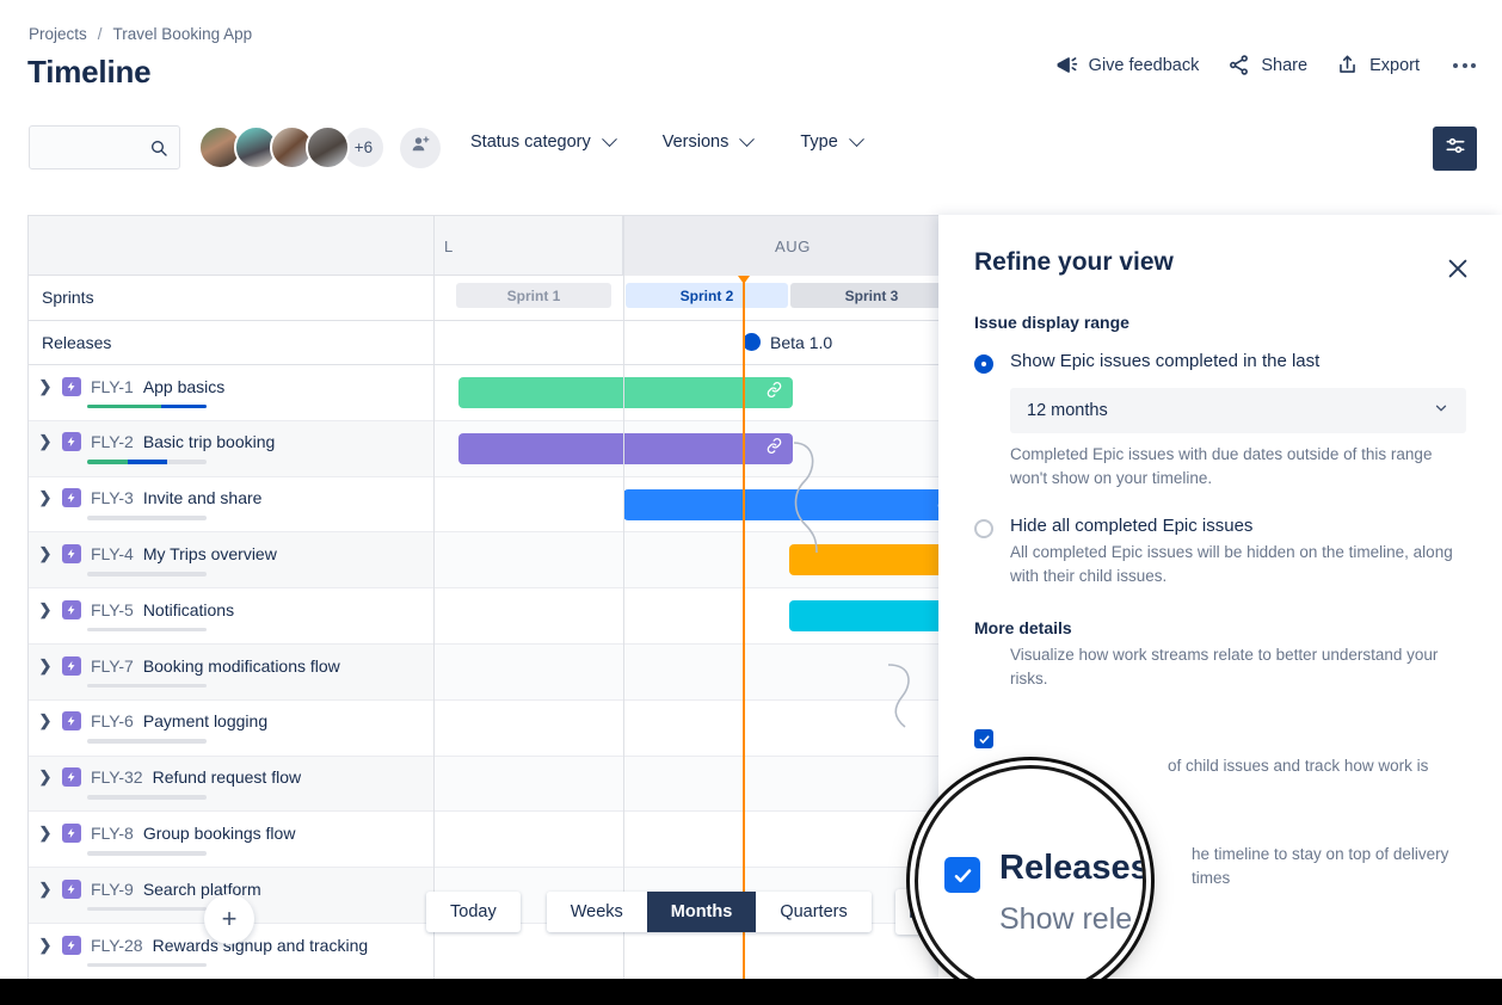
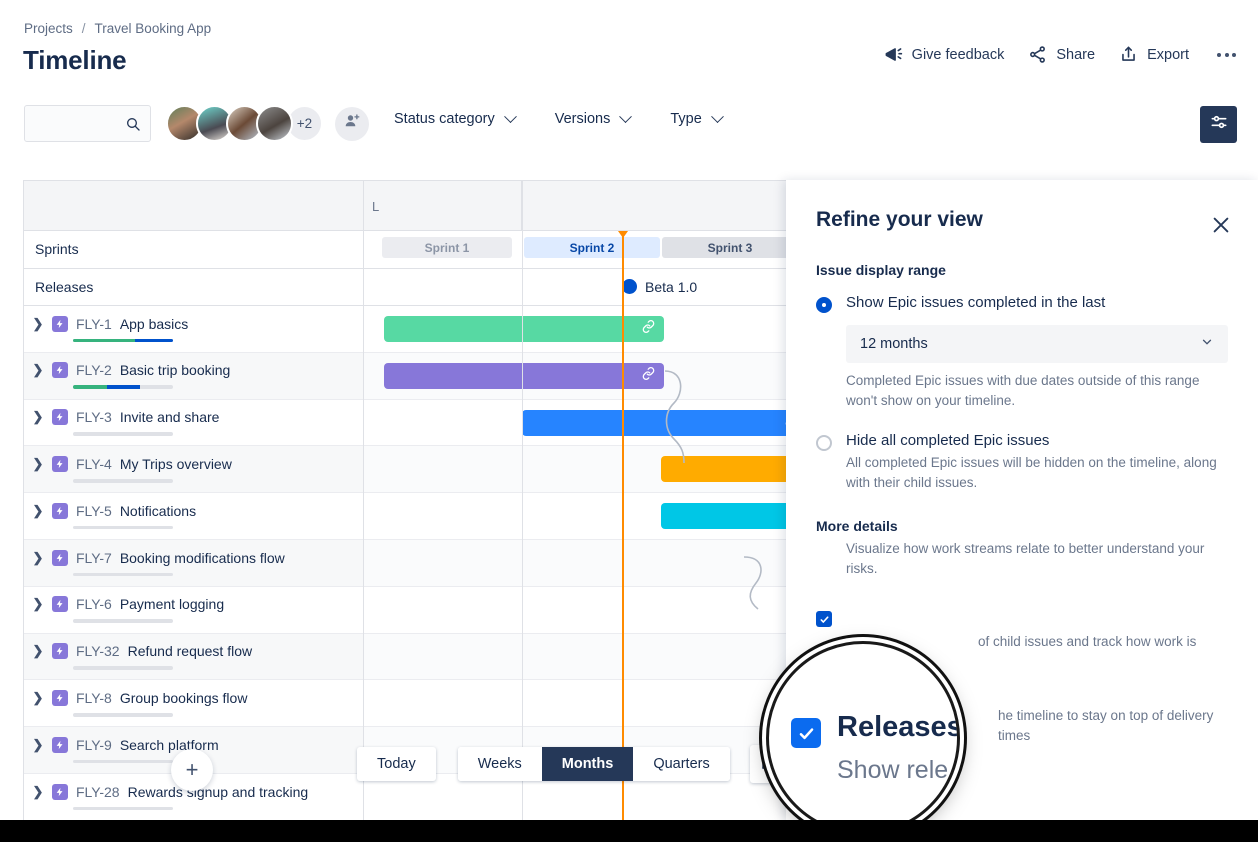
  Projects
  /
  Travel Booking App
  Timeline
  Give feedback
  Share
  Export
- +6
+ +2
  Status category
  Versions
  Type
  L
- AUG
  Sprint 1
  Sprint 2
  Sprint 3
  Beta 1.0
  Sprints
  Releases
  ❯
  FLY-1
  App basics
  ❯
  FLY-2
  Basic trip booking
  ❯
  FLY-3
  Invite and share
  ❯
  FLY-4
  My Trips overview
  ❯
  FLY-5
  Notifications
  ❯
  FLY-7
  Booking modifications flow
  ❯
  FLY-6
  Payment logging
  ❯
  FLY-32
  Refund request flow
  ❯
  FLY-8
  Group bookings flow
  ❯
  FLY-9
  Search platform
  ❯
  FLY-28
  Rewards signup and tracking
  +
  Today
  Weeks
  Months
  Quarters
  Refine your view
  Issue display range
  Show Epic issues completed in the last
  12 months
  Completed Epic issues with due dates outside of this range won't show on your timeline.
  Hide all completed Epic issues
  All completed Epic issues will be hidden on the timeline, along with their child issues.
  More details
  Visualize how work streams relate to better understand your risks.
  of child issues and track how work is
  he timeline to stay on top of delivery times
  Releases
  Show rele
